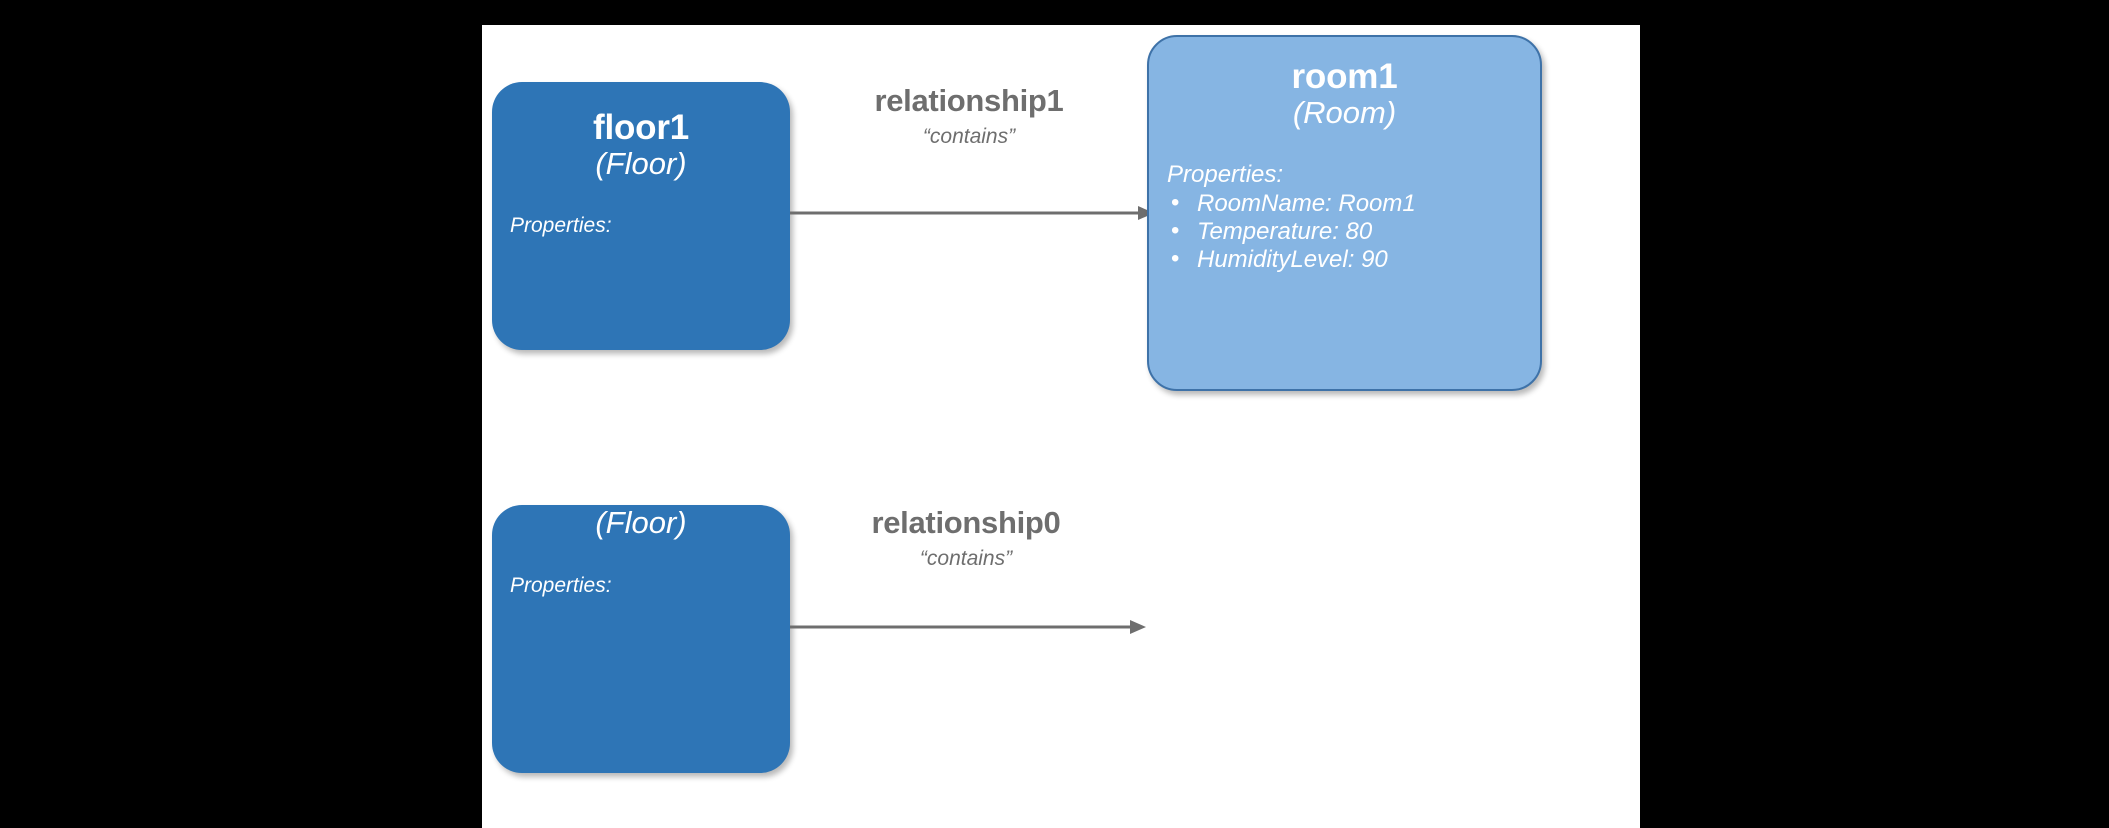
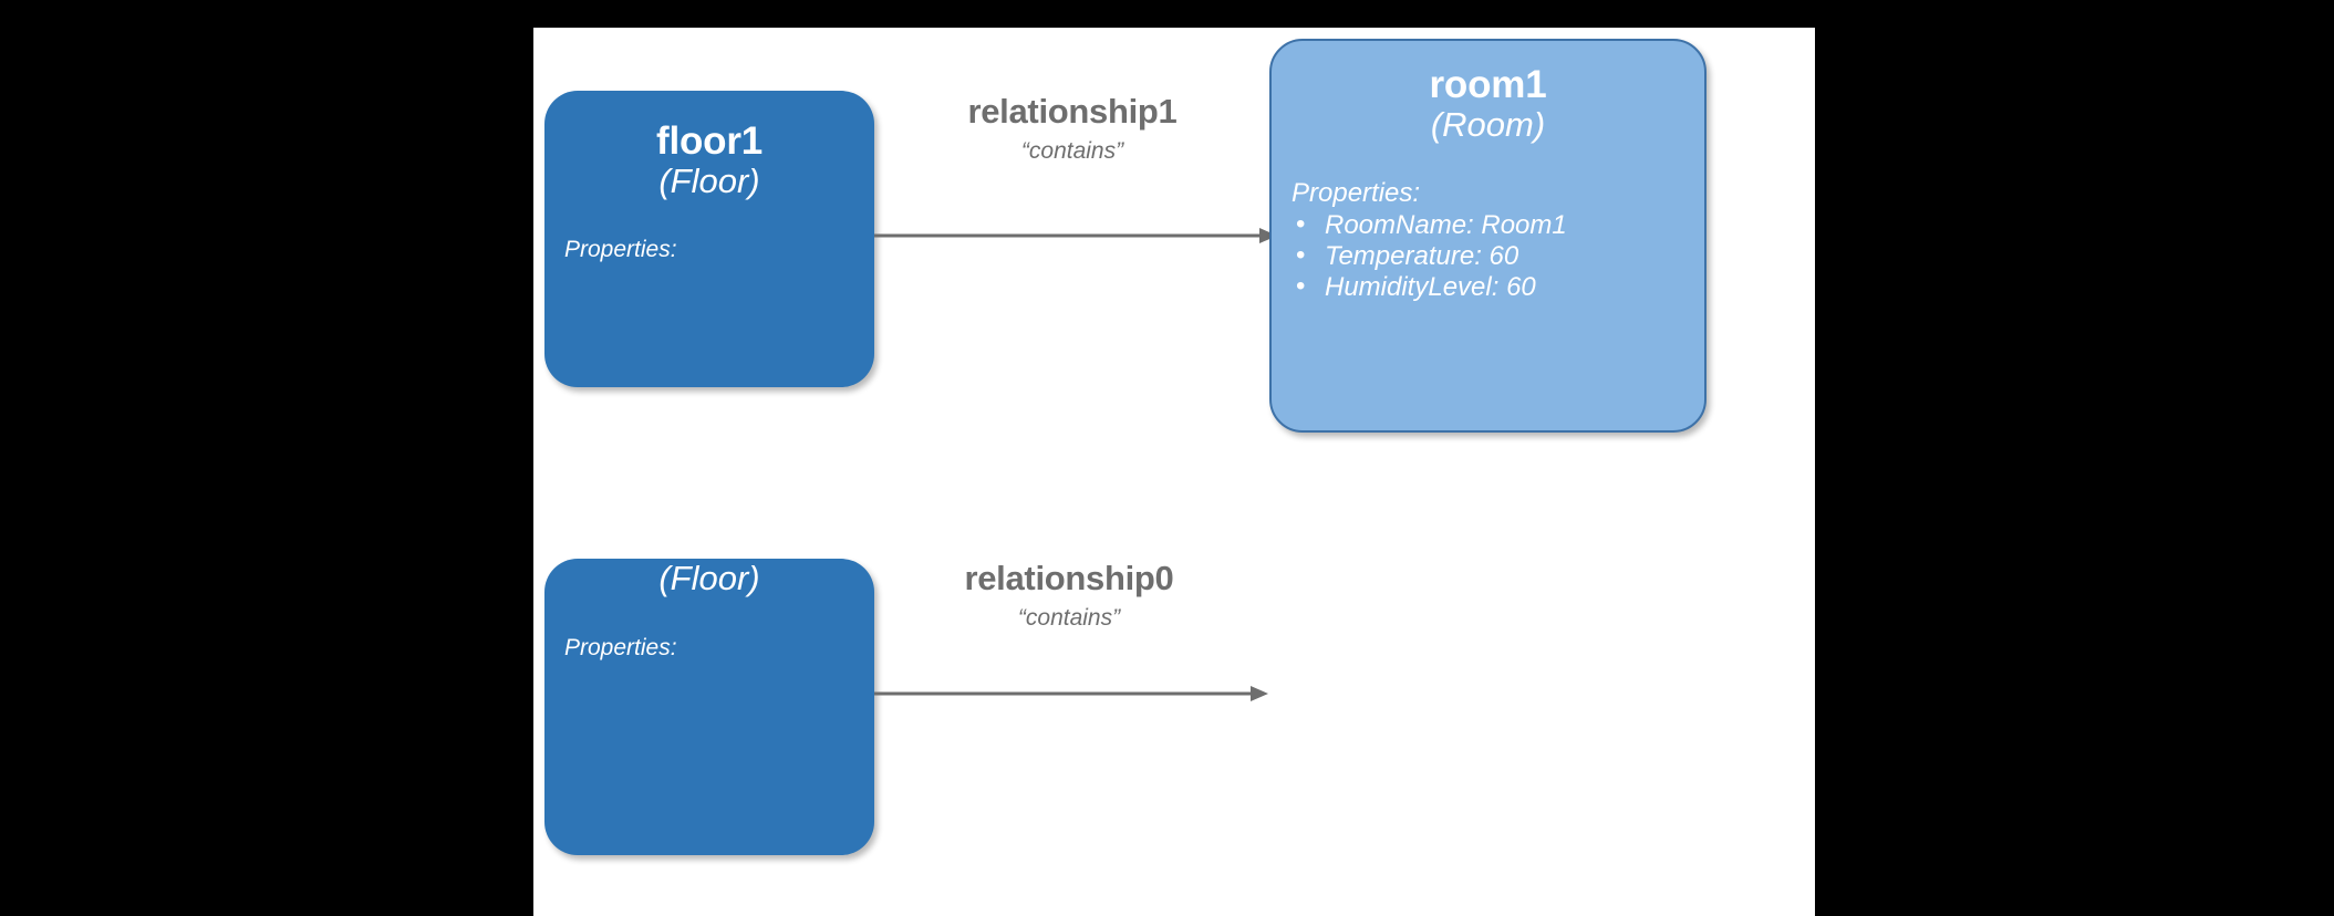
  floor1
  (Floor)
  Properties:
  relationship1
  “contains”
  room1
  (Room)
  Properties:
  •
  RoomName: Room1
  •
- Temperature: 80
+ Temperature: 60
  •
- HumidityLevel: 90
+ HumidityLevel: 60
  (Floor)
  Properties:
  relationship0
  “contains”
